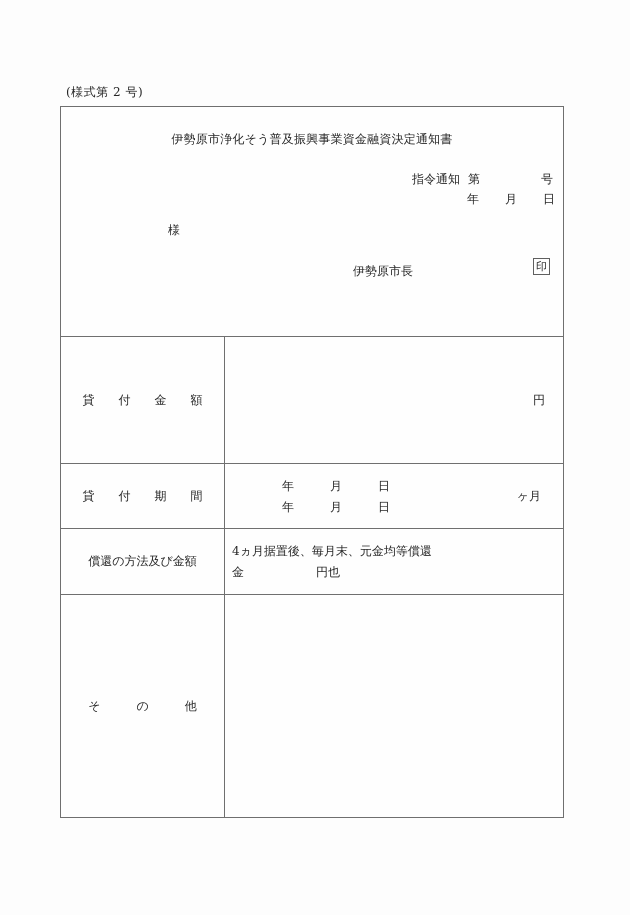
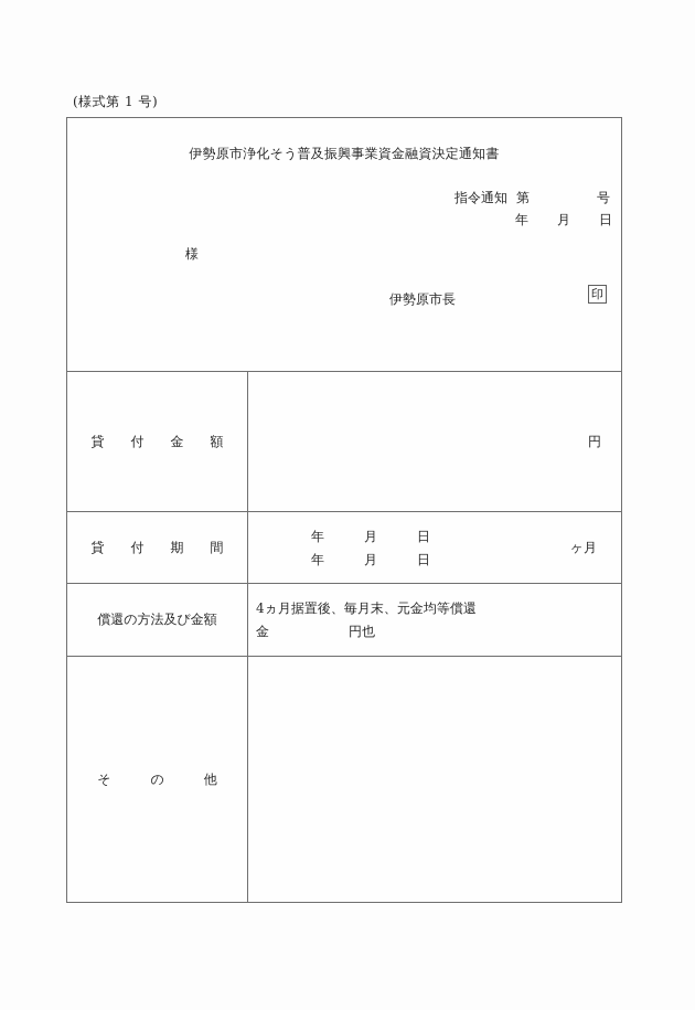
- (様式第 2 号)
+ (様式第 1 号)
  伊勢原市浄化そう普及振興事業資金融資決定通知書
  指令通知
  第
  号
  年
  月
  日
  様
  伊勢原市長
  印
  貸 付 金 額
  円
  貸 付 期 間
  年 月 日
  年 月 日
  ヶ月
  償還の方法及び金額
  4ヵ月据置後、毎月末、元金均等償還
  金 円也
  そ の 他
